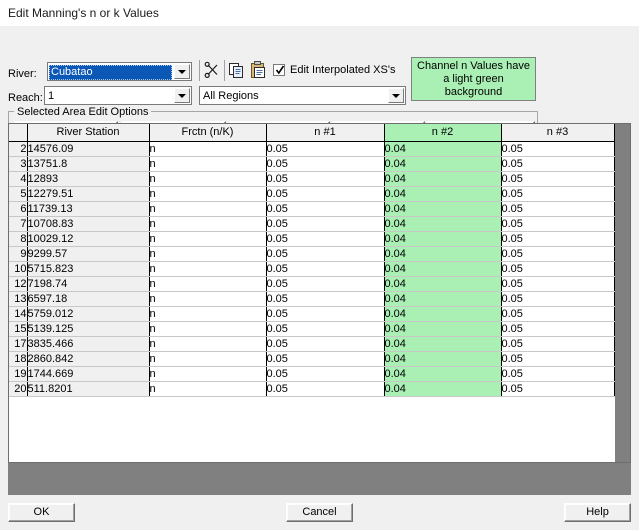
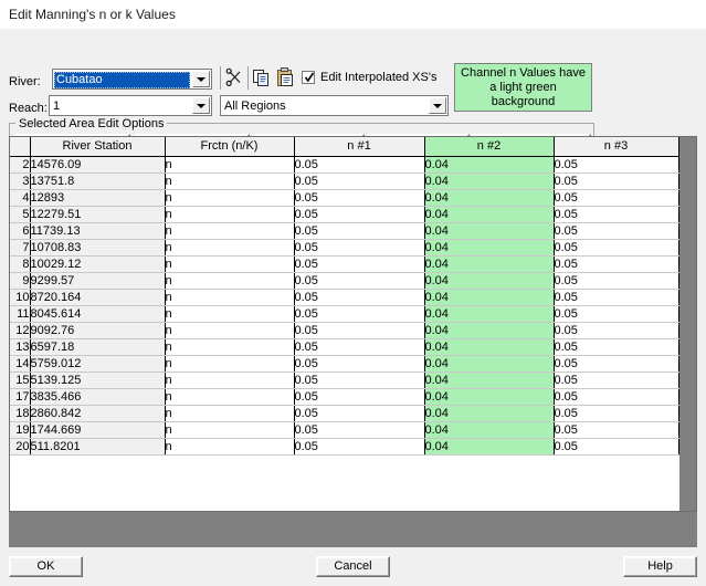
  Edit Manning's n or k Values
  River:
  Cubatao
  Edit Interpolated XS's
  Channel n Values have
  a light green
  background
  Reach:
  1
  All Regions
  Selected Area Edit Options
  	River Station	Frctn (n/K)	n #1	n #2	n #3
  2	14576.09	n	0.05	0.04	0.05
  3	13751.8	n	0.05	0.04	0.05
  4	12893	n	0.05	0.04	0.05
  5	12279.51	n	0.05	0.04	0.05
  6	11739.13	n	0.05	0.04	0.05
  7	10708.83	n	0.05	0.04	0.05
  8	10029.12	n	0.05	0.04	0.05
  9	9299.57	n	0.05	0.04	0.05
- 10	5715.823	n	0.05	0.04	0.05
+ 10	8720.164	n	0.05	0.04	0.05
+ 11	8045.614	n	0.05	0.04	0.05
- 12	7198.74	n	0.05	0.04	0.05
+ 12	9092.76	n	0.05	0.04	0.05
  13	6597.18	n	0.05	0.04	0.05
  14	5759.012	n	0.05	0.04	0.05
  15	5139.125	n	0.05	0.04	0.05
  17	3835.466	n	0.05	0.04	0.05
  18	2860.842	n	0.05	0.04	0.05
  19	1744.669	n	0.05	0.04	0.05
  20	511.8201	n	0.05	0.04	0.05
  OK
  Cancel
  Help
